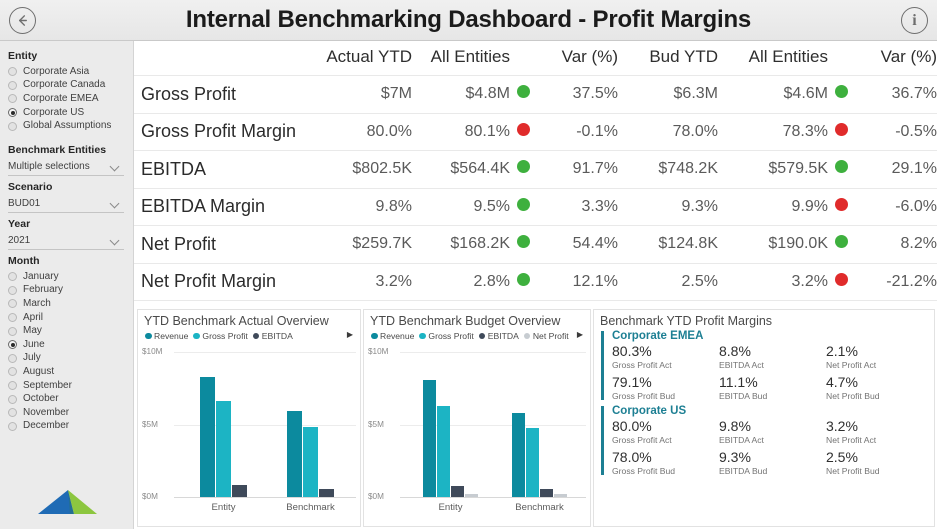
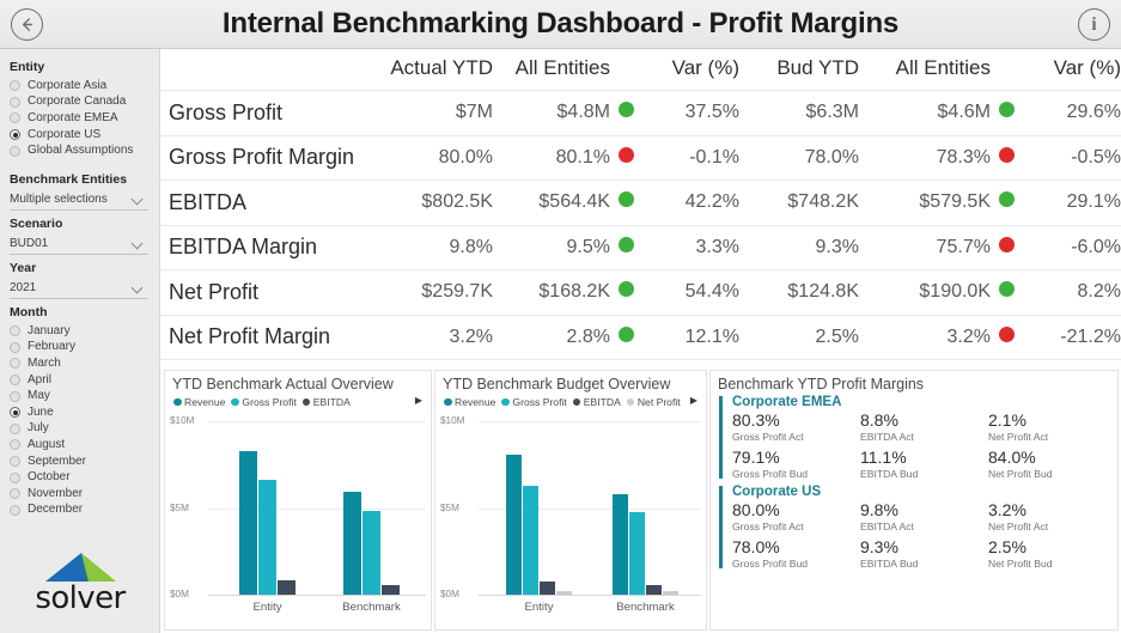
  Internal Benchmarking Dashboard - Profit Margins
  i
  Entity
  Corporate Asia
  Corporate Canada
  Corporate EMEA
  Corporate US
  Global Assumptions
  Benchmark Entities
  Multiple selections
  Scenario
  BUD01
  Year
  2021
  Month
  January
  February
  March
  April
  May
  June
  July
  August
  September
  October
  November
  December
+ solver
  	Actual YTD	All Entities		Var (%)	Bud YTD	All Entities		Var (%)
- Gross Profit	$7M	$4.8M		37.5%	$6.3M	$4.6M		36.7%
+ Gross Profit	$7M	$4.8M		37.5%	$6.3M	$4.6M		29.6%
  Gross Profit Margin	80.0%	80.1%		-0.1%	78.0%	78.3%		-0.5%
- EBITDA	$802.5K	$564.4K		91.7%	$748.2K	$579.5K		29.1%
+ EBITDA	$802.5K	$564.4K		42.2%	$748.2K	$579.5K		29.1%
- EBITDA Margin	9.8%	9.5%		3.3%	9.3%	9.9%		-6.0%
+ EBITDA Margin	9.8%	9.5%		3.3%	9.3%	75.7%		-6.0%
  Net Profit	$259.7K	$168.2K		54.4%	$124.8K	$190.0K		8.2%
  Net Profit Margin	3.2%	2.8%		12.1%	2.5%	3.2%		-21.2%
  YTD Benchmark Actual Overview
  Revenue
  Gross Profit
  EBITDA
  ▶
  $0M
  $5M
  $10M
  Entity
  Benchmark
  YTD Benchmark Budget Overview
  Revenue
  Gross Profit
  EBITDA
  Net Profit
  ▶
  $0M
  $5M
  $10M
  Entity
  Benchmark
  Benchmark YTD Profit Margins
  Corporate EMEA
  80.3%
  Gross Profit Act
  8.8%
  EBITDA Act
  2.1%
  Net Profit Act
  79.1%
  Gross Profit Bud
  11.1%
  EBITDA Bud
- 4.7%
+ 84.0%
  Net Profit Bud
  Corporate US
  80.0%
  Gross Profit Act
  9.8%
  EBITDA Act
  3.2%
  Net Profit Act
  78.0%
  Gross Profit Bud
  9.3%
  EBITDA Bud
  2.5%
  Net Profit Bud
